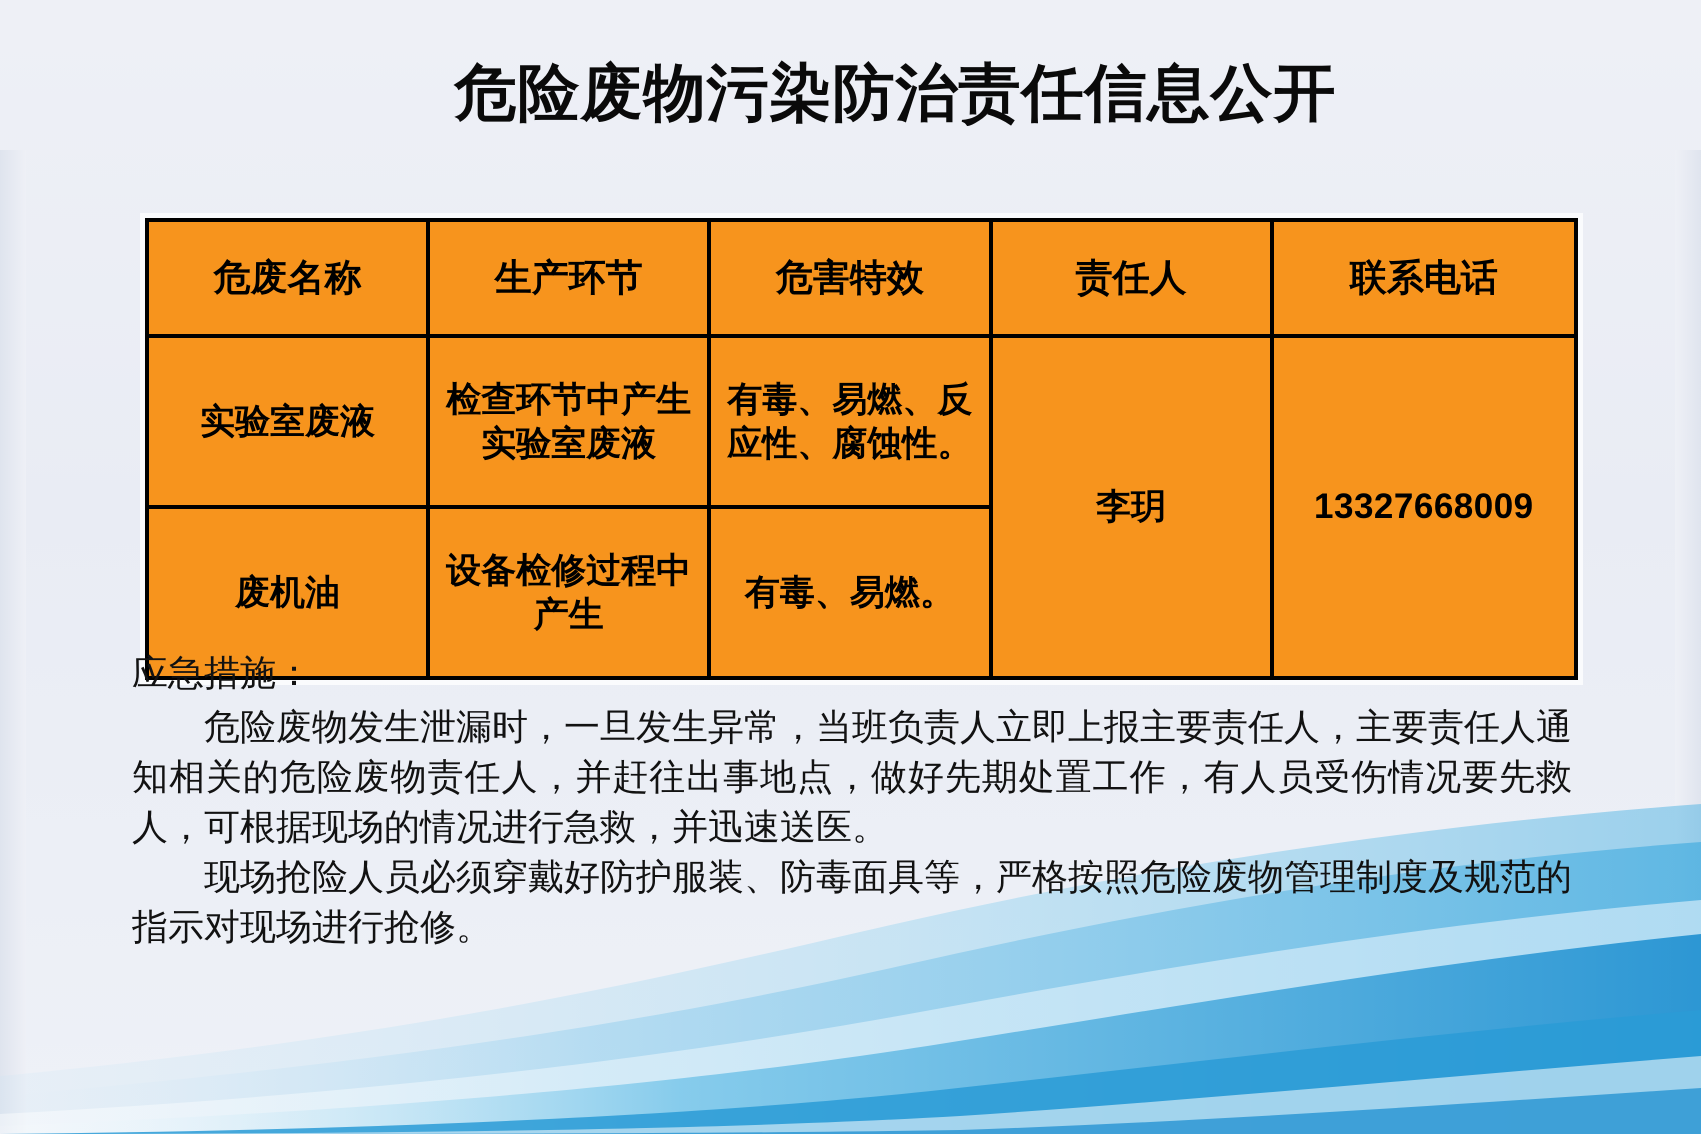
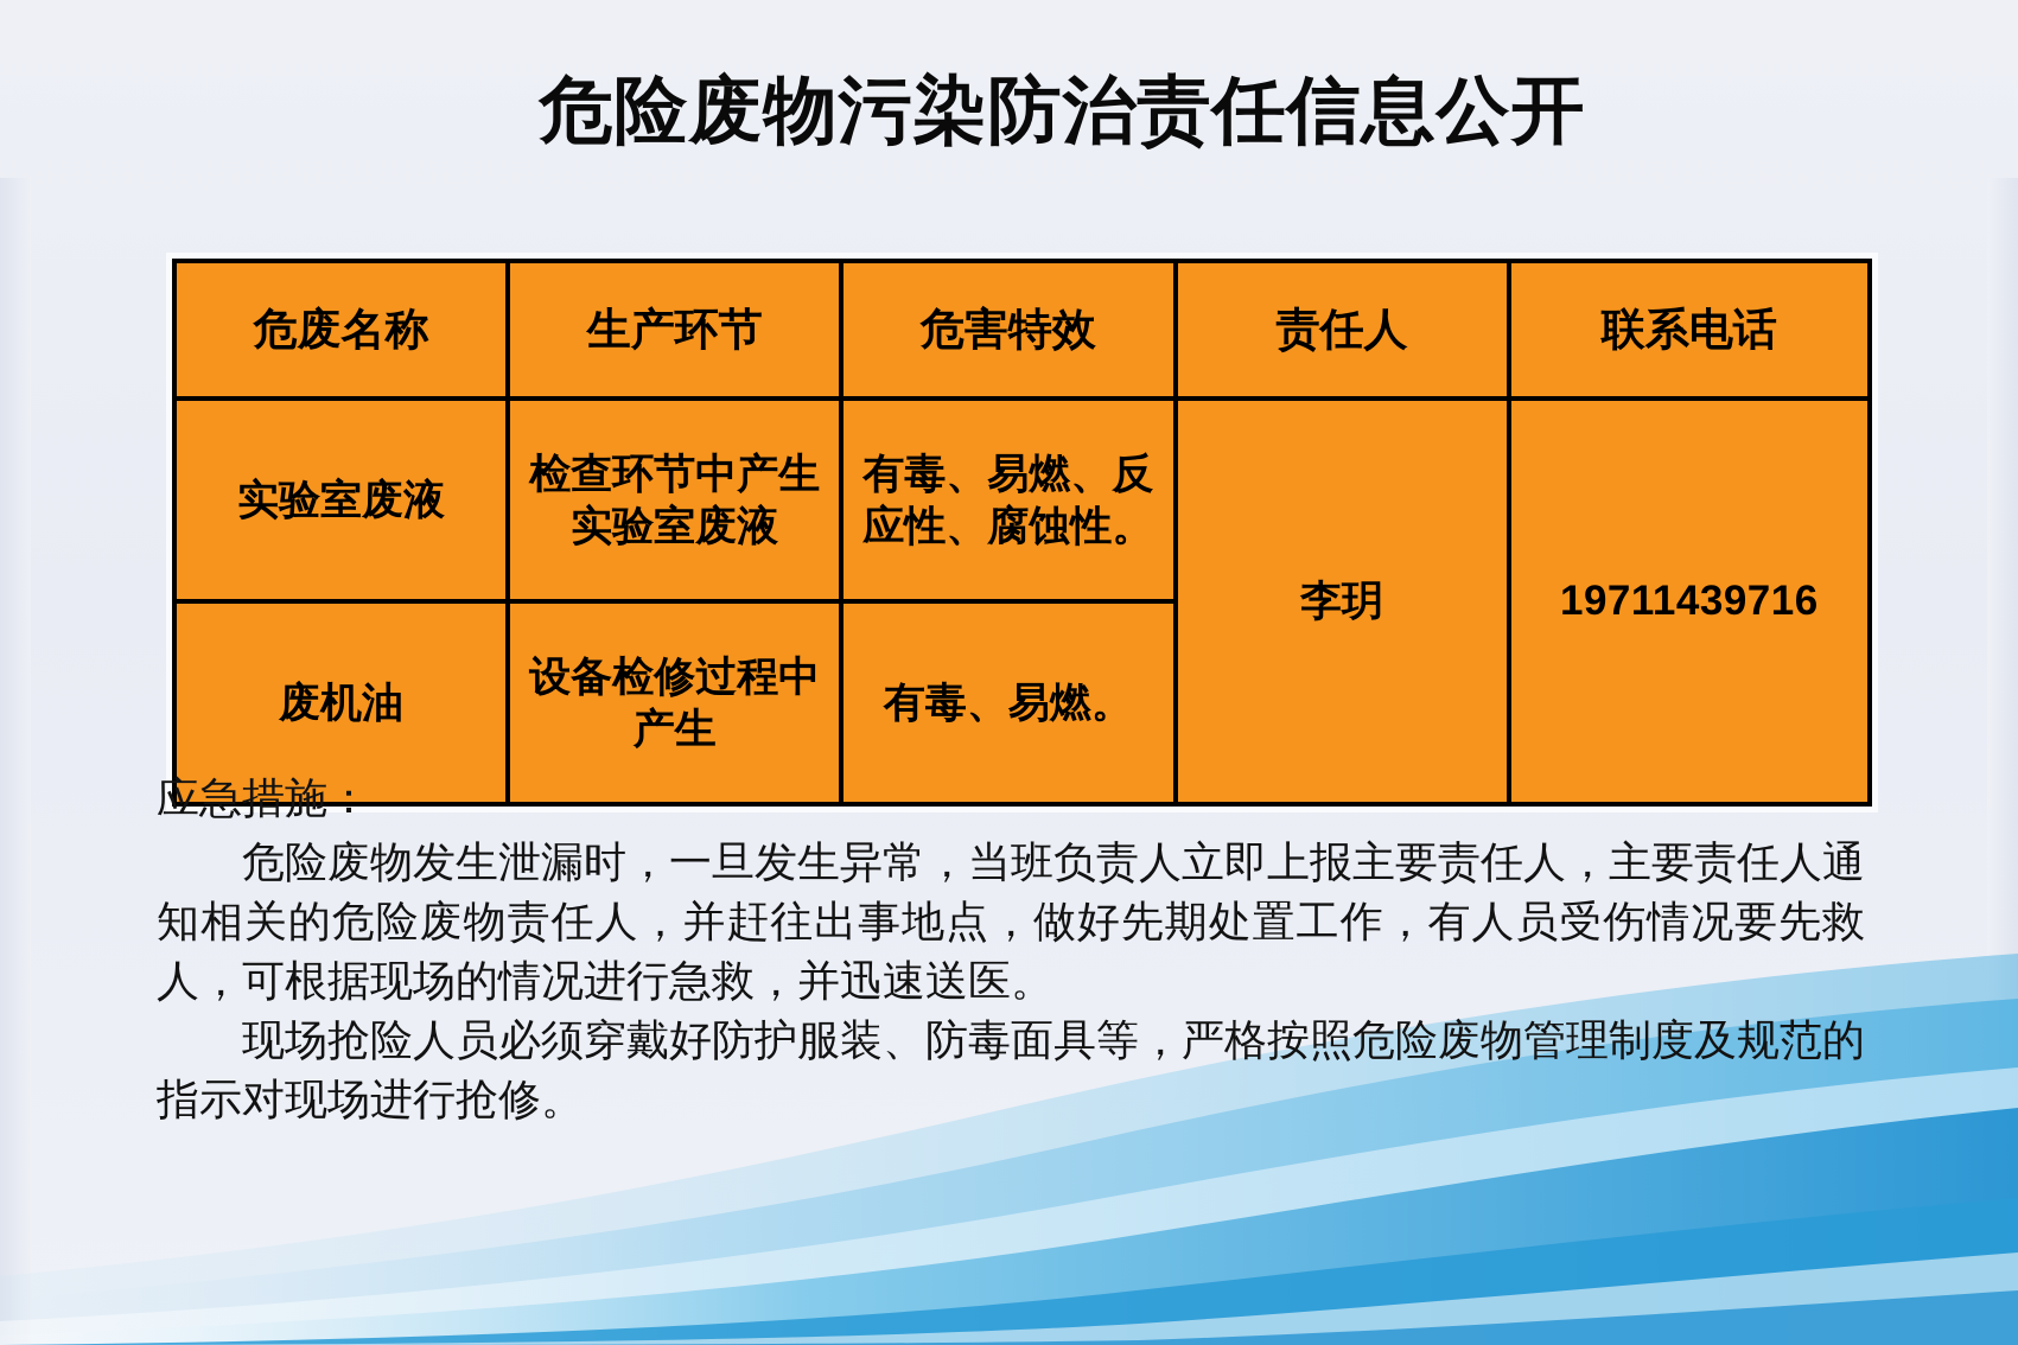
  危险废物污染防治责任信息公开
  危废名称	生产环节	危害特效	责任人	联系电话
- 实验室废液	检查环节中产生实验室废液	有毒、易燃、反应性、腐蚀性。	李玥	13327668009
+ 实验室废液	检查环节中产生实验室废液	有毒、易燃、反应性、腐蚀性。	李玥	19711439716
  废机油	设备检修过程中产生	有毒、易燃。
  应急措施：
  危险废物发生泄漏时，一旦发生异常，当班负责人立即上报主要责任人，主要责任人通知相关的危险废物责任人，并赶往出事地点，做好先期处置工作，有人员受伤情况要先救人，可根据现场的情况进行急救，并迅速送医。
  现场抢险人员必须穿戴好防护服装、防毒面具等，严格按照危险废物管理制度及规范的指示对现场进行抢修。
